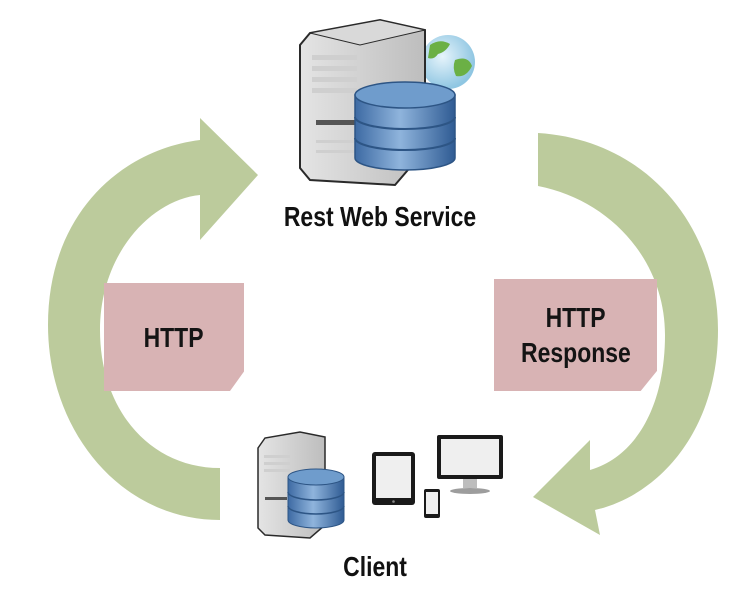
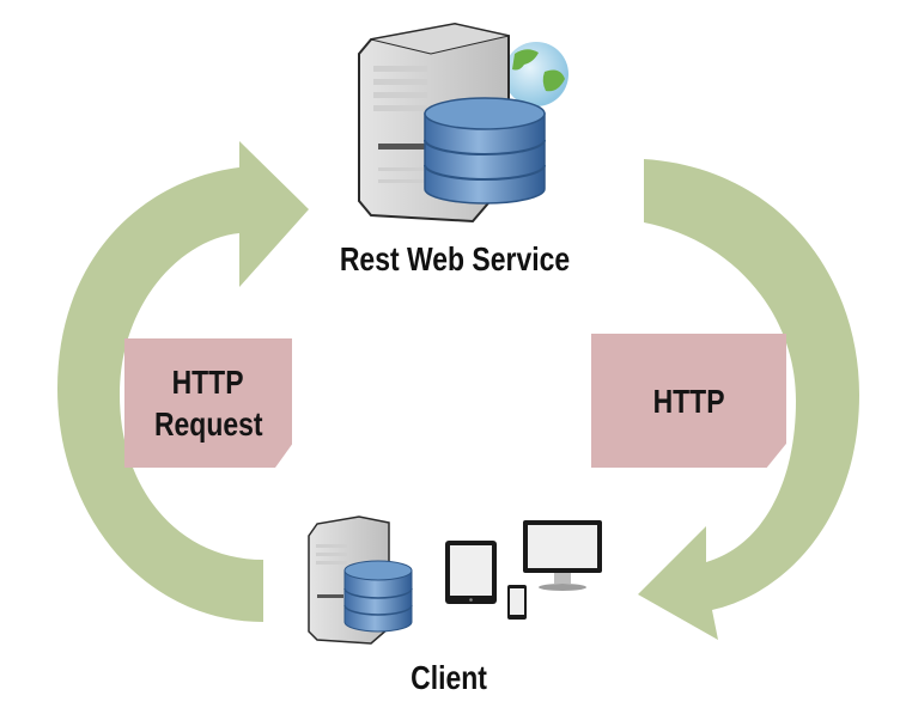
  Rest Web Service
  HTTP
+ Request
  HTTP
- Response
  Client
